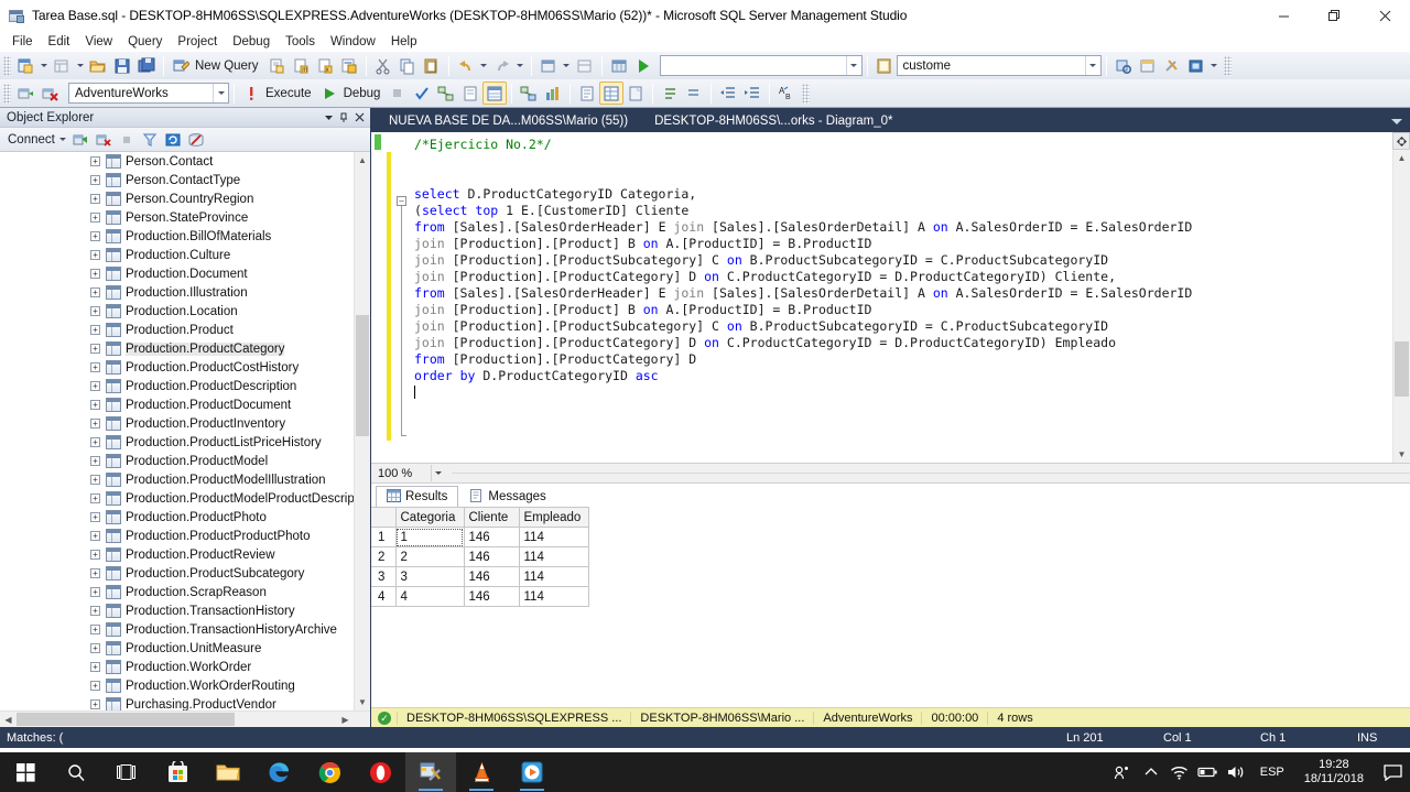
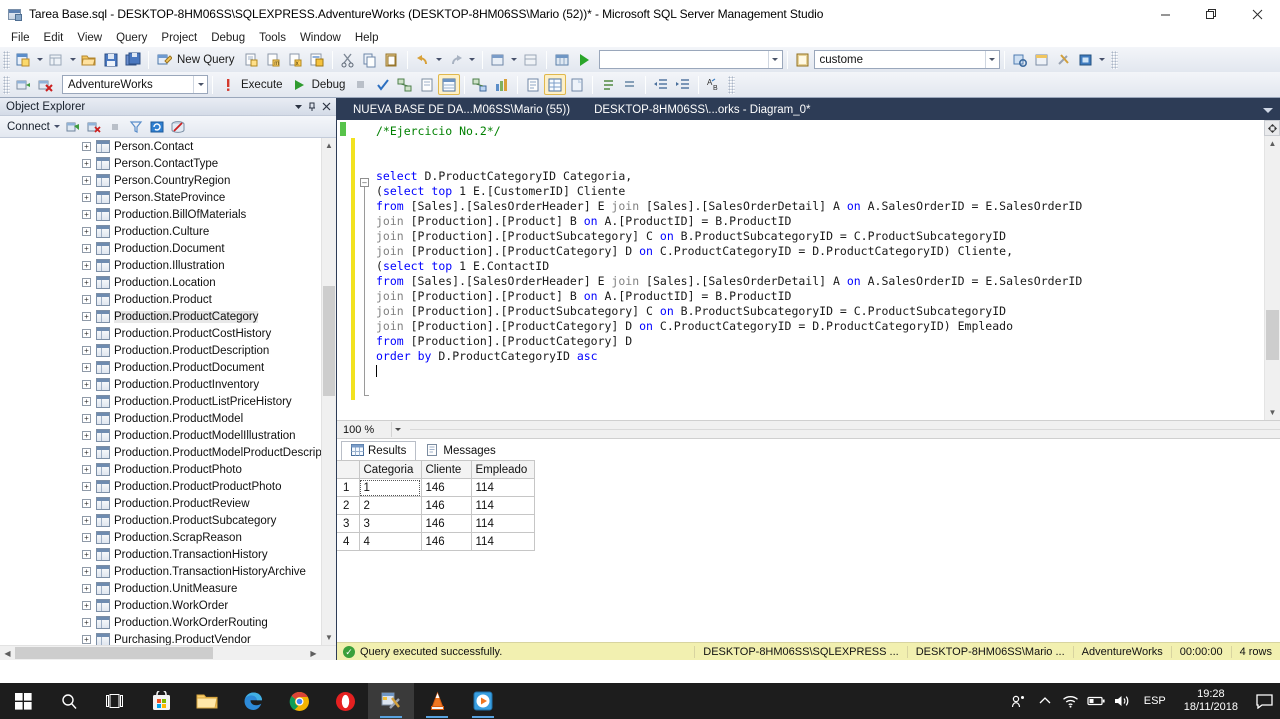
  Tarea Base.sql - DESKTOP-8HM06SS\SQLEXPRESS.AdventureWorks (DESKTOP-8HM06SS\Mario (52))* - Microsoft SQL Server Management Studio
  File
  Edit
  View
  Query
  Project
  Debug
  Tools
  Window
  Help
  New Query
  custome
  AdventureWorks
  Execute
  Debug
  A
  Object Explorer
  Connect
  +
  Person.Contact
  +
  Person.ContactType
  +
  Person.CountryRegion
  +
  Person.StateProvince
  +
  Production.BillOfMaterials
  +
  Production.Culture
  +
  Production.Document
  +
  Production.Illustration
  +
  Production.Location
  +
  Production.Product
  +
  Production.ProductCategory
  +
  Production.ProductCostHistory
  +
  Production.ProductDescription
  +
  Production.ProductDocument
  +
  Production.ProductInventory
  +
  Production.ProductListPriceHistory
  +
  Production.ProductModel
  +
  Production.ProductModelIllustration
  +
  Production.ProductModelProductDescrip
  +
  Production.ProductPhoto
  +
  Production.ProductProductPhoto
  +
  Production.ProductReview
  +
  Production.ProductSubcategory
  +
  Production.ScrapReason
  +
  Production.TransactionHistory
  +
  Production.TransactionHistoryArchive
  +
  Production.UnitMeasure
  +
  Production.WorkOrder
  +
  Production.WorkOrderRouting
  +
  Purchasing.ProductVendor
  ▲
  ▼
  ◀
  ▶
  NUEVA BASE DE DA...M06SS\Mario (55))
  DESKTOP-8HM06SS\...orks - Diagram_0*
  –
  /*Ejercicio No.2*/
  select D.ProductCategoryID Categoria,
  (select top 1 E.[CustomerID] Cliente
  from [Sales].[SalesOrderHeader] E join [Sales].[SalesOrderDetail] A on A.SalesOrderID = E.SalesOrderID
  join [Production].[Product] B on A.[ProductID] = B.ProductID
  join [Production].[ProductSubcategory] C on B.ProductSubcategoryID = C.ProductSubcategoryID
  join [Production].[ProductCategory] D on C.ProductCategoryID = D.ProductCategoryID) Cliente,
+ (select top 1 E.ContactID
  from [Sales].[SalesOrderHeader] E join [Sales].[SalesOrderDetail] A on A.SalesOrderID = E.SalesOrderID
  join [Production].[Product] B on A.[ProductID] = B.ProductID
  join [Production].[ProductSubcategory] C on B.ProductSubcategoryID = C.ProductSubcategoryID
  join [Production].[ProductCategory] D on C.ProductCategoryID = D.ProductCategoryID) Empleado
  from [Production].[ProductCategory] D
  order by D.ProductCategoryID asc
  ▲
  ▼
  100 %
  Results
  Messages
  	Categoria	Cliente	Empleado
  1	1	146	114
  2	2	146	114
  3	3	146	114
  4	4	146	114
  ✓
+ Query executed successfully.
  DESKTOP-8HM06SS\SQLEXPRESS ...
  DESKTOP-8HM06SS\Mario ...
  AdventureWorks
  00:00:00
  4 rows
- Matches: (
- Ln 201
- Col 1
- Ch 1
- INS
  ESP
  19:28
  18/11/2018
